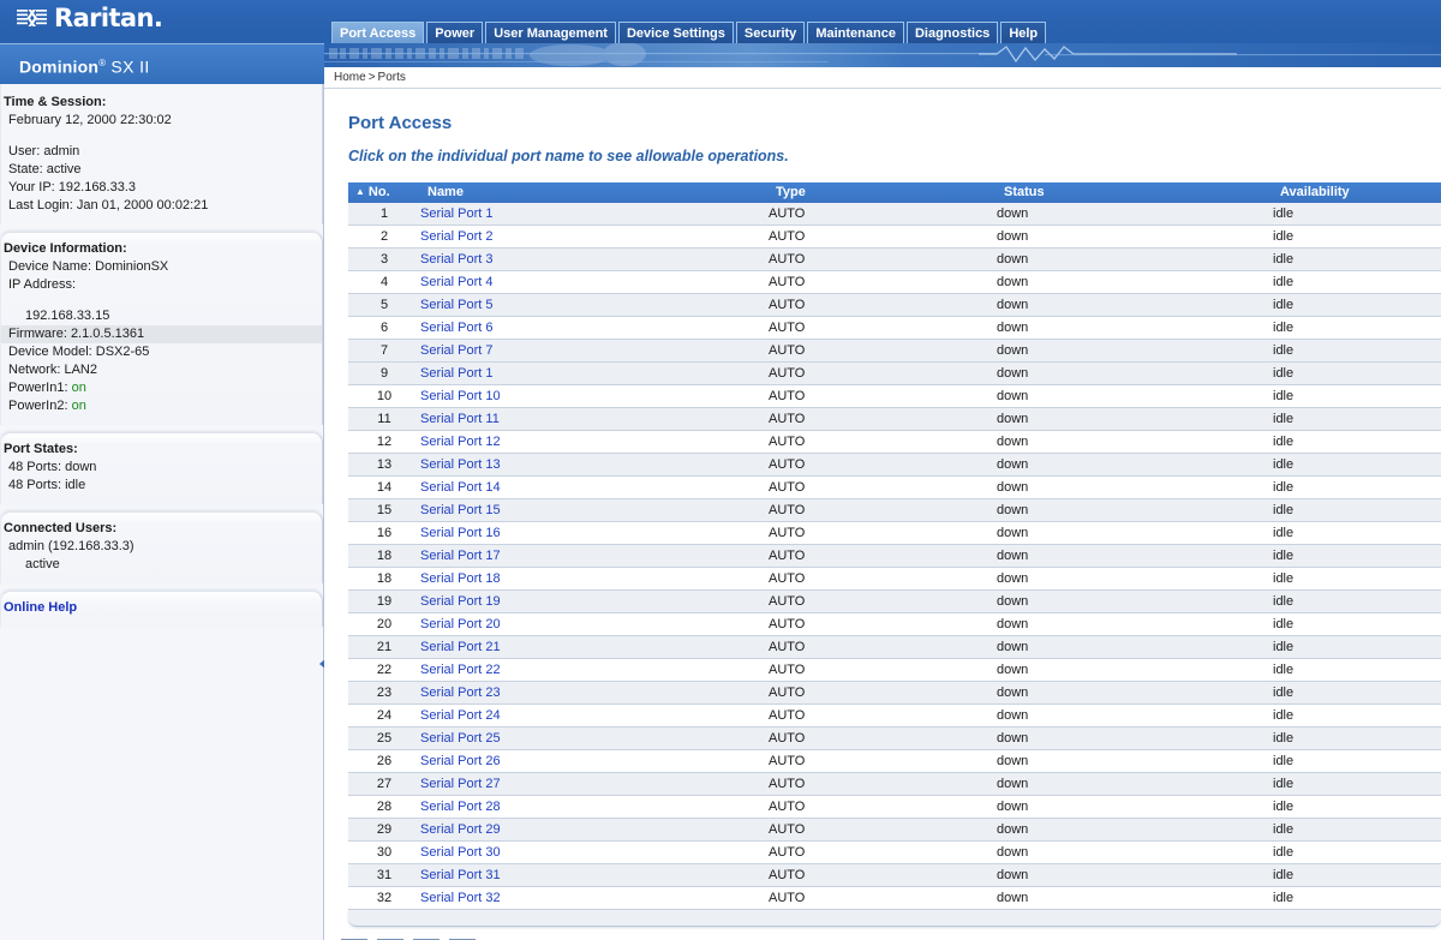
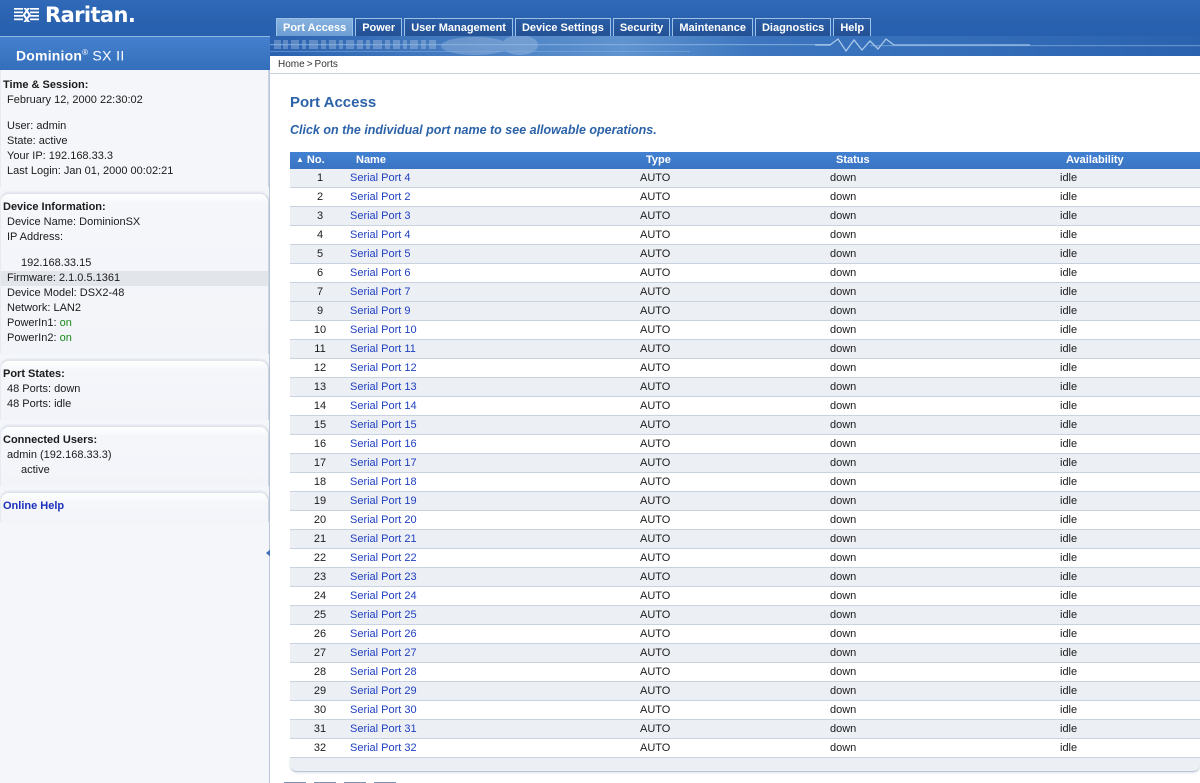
  Raritan.
  Port Access
  Power
  User Management
  Device Settings
  Security
  Maintenance
  Diagnostics
  Help
  Dominion® SX II
  Time & Session:
  February 12, 2000 22:30:02
  User: admin
  State: active
  Your IP: 192.168.33.3
  Last Login: Jan 01, 2000 00:02:21
  Device Information:
  Device Name: DominionSX
  IP Address:
  192.168.33.15
  Firmware: 2.1.0.5.1361
- Device Model: DSX2-65
+ Device Model: DSX2-48
  Network: LAN2
  PowerIn1: on
  PowerIn2: on
  Port States:
  48 Ports: down
  48 Ports: idle
  Connected Users:
  admin (192.168.33.3)
  active
  Online Help
  Home > Ports
  Port Access
  Click on the individual port name to see allowable operations.
  ▲ No.	Name	Type	Status	Availability
- 1	Serial Port 1	AUTO	down	idle
+ 1	Serial Port 4	AUTO	down	idle
  2	Serial Port 2	AUTO	down	idle
  3	Serial Port 3	AUTO	down	idle
  4	Serial Port 4	AUTO	down	idle
  5	Serial Port 5	AUTO	down	idle
  6	Serial Port 6	AUTO	down	idle
  7	Serial Port 7	AUTO	down	idle
- 9	Serial Port 1	AUTO	down	idle
+ 9	Serial Port 9	AUTO	down	idle
  10	Serial Port 10	AUTO	down	idle
  11	Serial Port 11	AUTO	down	idle
  12	Serial Port 12	AUTO	down	idle
  13	Serial Port 13	AUTO	down	idle
  14	Serial Port 14	AUTO	down	idle
  15	Serial Port 15	AUTO	down	idle
  16	Serial Port 16	AUTO	down	idle
- 18	Serial Port 17	AUTO	down	idle
+ 17	Serial Port 17	AUTO	down	idle
  18	Serial Port 18	AUTO	down	idle
  19	Serial Port 19	AUTO	down	idle
  20	Serial Port 20	AUTO	down	idle
  21	Serial Port 21	AUTO	down	idle
  22	Serial Port 22	AUTO	down	idle
  23	Serial Port 23	AUTO	down	idle
  24	Serial Port 24	AUTO	down	idle
  25	Serial Port 25	AUTO	down	idle
  26	Serial Port 26	AUTO	down	idle
  27	Serial Port 27	AUTO	down	idle
  28	Serial Port 28	AUTO	down	idle
  29	Serial Port 29	AUTO	down	idle
  30	Serial Port 30	AUTO	down	idle
  31	Serial Port 31	AUTO	down	idle
  32	Serial Port 32	AUTO	down	idle
